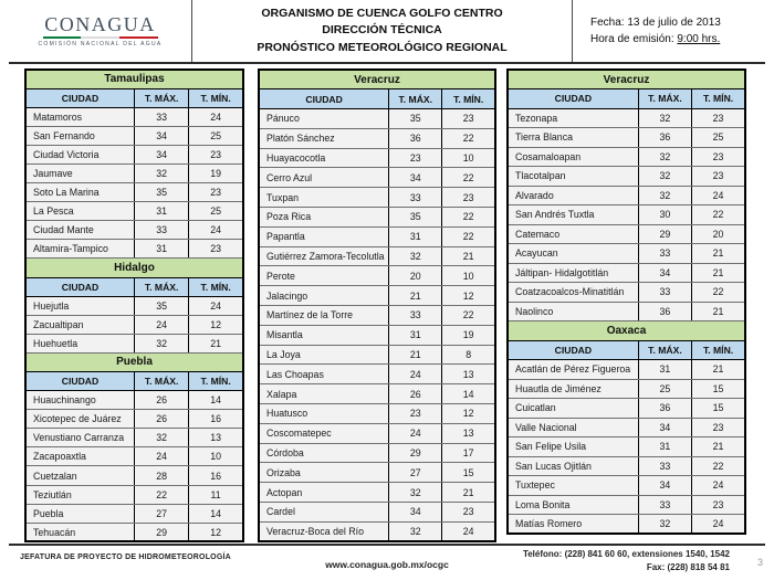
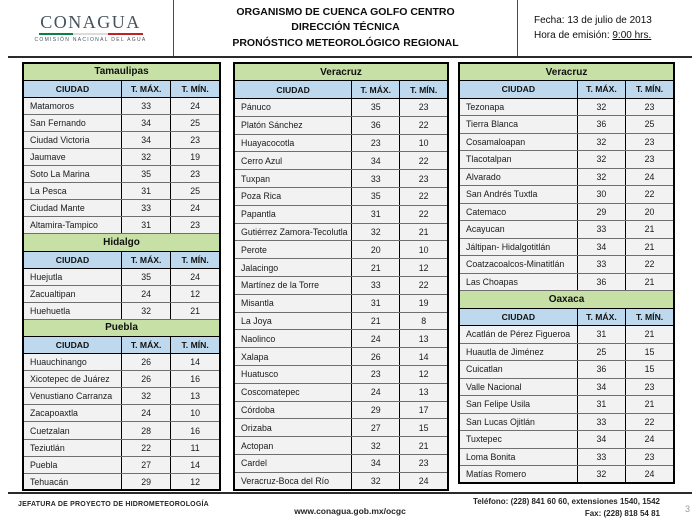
  CONAGUA
  ORGANISMO DE CUENCA GOLFO CENTRO
  DIRECCIÓN TÉCNICA
  PRONÓSTICO METEOROLÓGICO REGIONAL
  Fecha: 13 de julio de 2013
  Hora de emisión: 9:00 hrs.
  Tamaulipas
  CIUDAD	T. MÁX.	T. MÍN.
  Matamoros	33	24
  San Fernando	34	25
  Ciudad Victoria	34	23
  Jaumave	32	19
  Soto La Marina	35	23
  La Pesca	31	25
  Ciudad Mante	33	24
  Altamira-Tampico	31	23
  Hidalgo
  CIUDAD	T. MÁX.	T. MÍN.
  Huejutla	35	24
  Zacualtipan	24	12
  Huehuetla	32	21
  Puebla
  CIUDAD	T. MÁX.	T. MÍN.
  Huauchinango	26	14
  Xicotepec de Juárez	26	16
  Venustiano Carranza	32	13
  Zacapoaxtla	24	10
  Cuetzalan	28	16
  Teziutlán	22	11
  Puebla	27	14
  Tehuacán	29	12
  Veracruz
  CIUDAD	T. MÁX.	T. MÍN.
  Pánuco	35	23
  Platón Sánchez	36	22
  Huayacocotla	23	10
  Cerro Azul	34	22
  Tuxpan	33	23
  Poza Rica	35	22
  Papantla	31	22
  Gutiérrez Zamora-Tecolutla	32	21
  Perote	20	10
  Jalacingo	21	12
  Martínez de la Torre	33	22
  Misantla	31	19
  La Joya	21	8
- Las Choapas	24	13
+ Naolinco	24	13
  Xalapa	26	14
  Huatusco	23	12
  Coscomatepec	24	13
  Córdoba	29	17
  Orizaba	27	15
  Actopan	32	21
  Cardel	34	23
  Veracruz-Boca del Río	32	24
  Veracruz
  CIUDAD	T. MÁX.	T. MÍN.
  Tezonapa	32	23
  Tierra Blanca	36	25
  Cosamaloapan	32	23
  Tlacotalpan	32	23
  Alvarado	32	24
  San Andrés Tuxtla	30	22
  Catemaco	29	20
  Acayucan	33	21
  Jáltipan- Hidalgotitlán	34	21
  Coatzacoalcos-Minatitlán	33	22
- Naolinco	36	21
+ Las Choapas	36	21
  Oaxaca
  CIUDAD	T. MÁX.	T. MÍN.
  Acatlán de Pérez Figueroa	31	21
  Huautla de Jiménez	25	15
  Cuicatlan	36	15
  Valle Nacional	34	23
  San Felipe Usila	31	21
  San Lucas Ojitlán	33	22
  Tuxtepec	34	24
  Loma Bonita	33	23
  Matías Romero	32	24
  www.conagua.gob.mx/ocgc
  Teléfono: (228) 841 60 60, extensiones 1540, 1542
  Fax: (228) 818 54 81
  3
